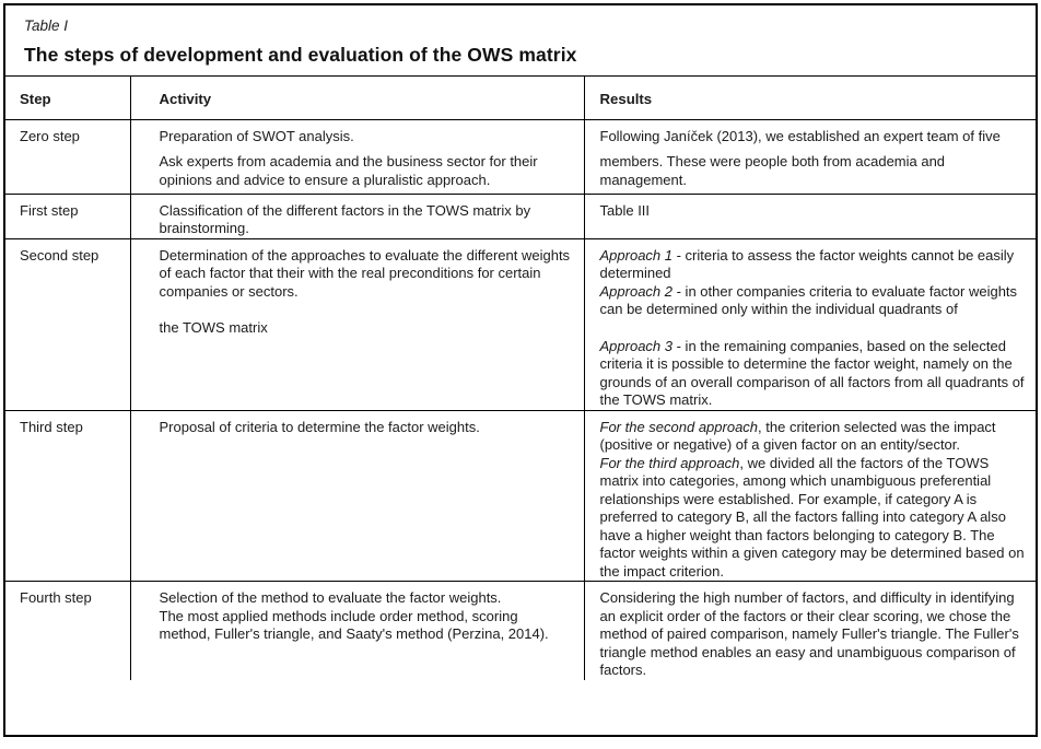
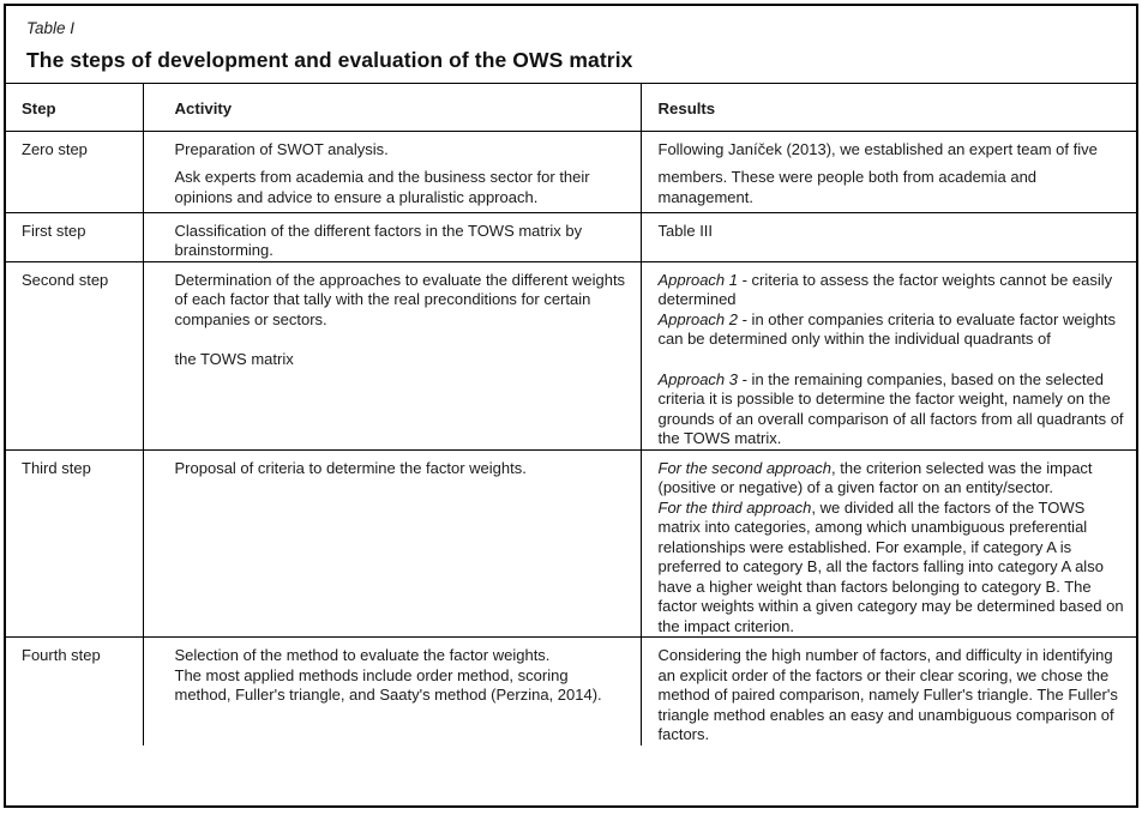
  Table I
  The steps of development and evaluation of the OWS matrix
  Step	Activity	Results
  Zero step	Preparation of SWOT analysis.Ask experts from academia and the business sector for their opinions and advice to ensure a pluralistic approach.	Following Janíček (2013), we established an expert team of fivemembers. These were people both from academia and management.
  First step	Classification of the different factors in the TOWS matrix by brainstorming.	Table III
- Second step	Determination of the approaches to evaluate the different weights of each factor that their with the real preconditions for certain companies or sectors.the TOWS matrix	Approach 1 - criteria to assess the factor weights cannot be easily determinedApproach 2 - in other companies criteria to evaluate factor weights can be determined only within the individual quadrants ofApproach 3 - in the remaining companies, based on the selected criteria it is possible to determine the factor weight, namely on the grounds of an overall comparison of all factors from all quadrants of the TOWS matrix.
+ Second step	Determination of the approaches to evaluate the different weights of each factor that tally with the real preconditions for certain companies or sectors.the TOWS matrix	Approach 1 - criteria to assess the factor weights cannot be easily determinedApproach 2 - in other companies criteria to evaluate factor weights can be determined only within the individual quadrants ofApproach 3 - in the remaining companies, based on the selected criteria it is possible to determine the factor weight, namely on the grounds of an overall comparison of all factors from all quadrants of the TOWS matrix.
  Third step	Proposal of criteria to determine the factor weights.	For the second approach, the criterion selected was the impact (positive or negative) of a given factor on an entity/sector.For the third approach, we divided all the factors of the TOWS matrix into categories, among which unambiguous preferential relationships were established. For example, if category A is preferred to category B, all the factors falling into category A also have a higher weight than factors belonging to category B. The factor weights within a given category may be determined based on the impact criterion.
  Fourth step	Selection of the method to evaluate the factor weights.The most applied methods include order method, scoring method, Fuller's triangle, and Saaty's method (Perzina, 2014).	Considering the high number of factors, and difficulty in identifying an explicit order of the factors or their clear scoring, we chose the method of paired comparison, namely Fuller's triangle. The Fuller's triangle method enables an easy and unambiguous comparison of factors.
